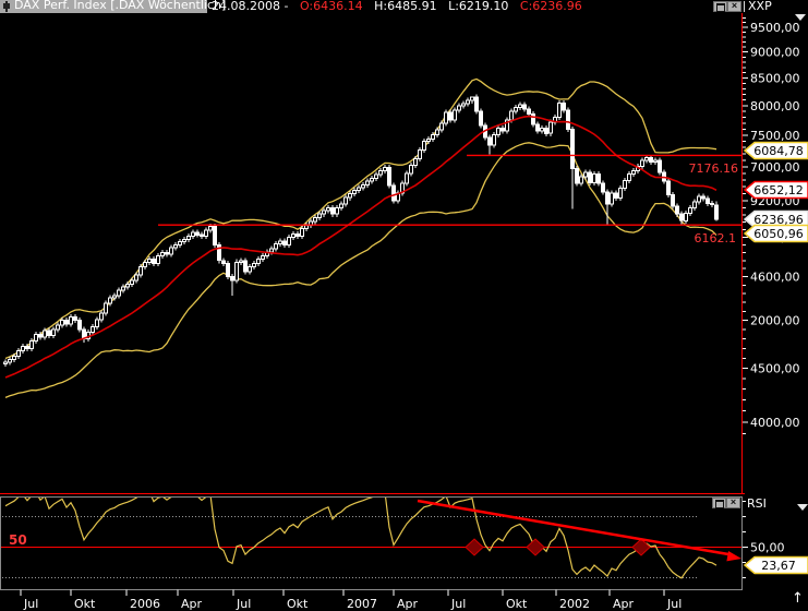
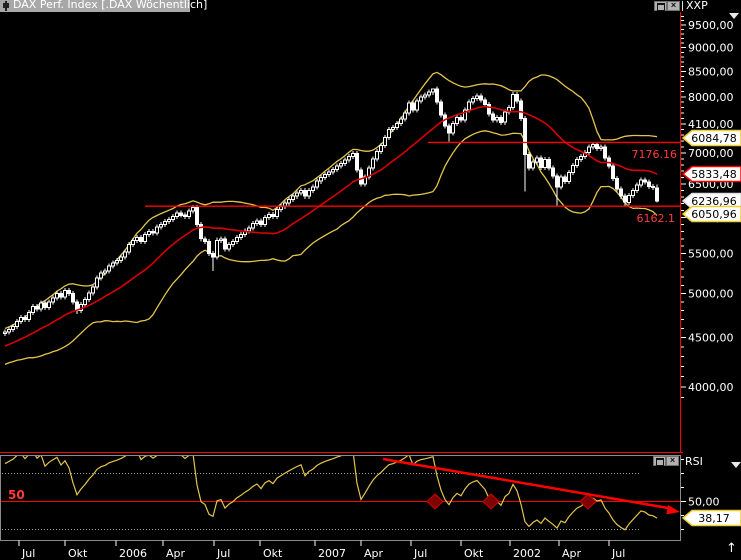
  7176.16
  6162.1
  9500,00
  9000,00
  8500,00
  8000,00
- 7500,00
+ 4100,00
  7000,00
- 9200,00
+ 6500,00
- 4600,00
+ 5500,00
- 2000,00
+ 5000,00
  4500,00
  4000,00
  6084,78
- 6652,12
+ 5833,48
  6236,96
  6050,96
  50
  50,00
- 23,67
+ 38,17
  Jul
  Okt
  2006
  Apr
  Jul
  Okt
  2007
  Apr
  Jul
  Okt
  2002
  Apr
  Jul
  DAX Perf. Index [.DAX Wöchentlich]
- 24.08.2008 - O:6436.14 H:6485.91 L:6219.10 C:6236.96
  ×
  XXP
  ×
  RSI
  ↑
